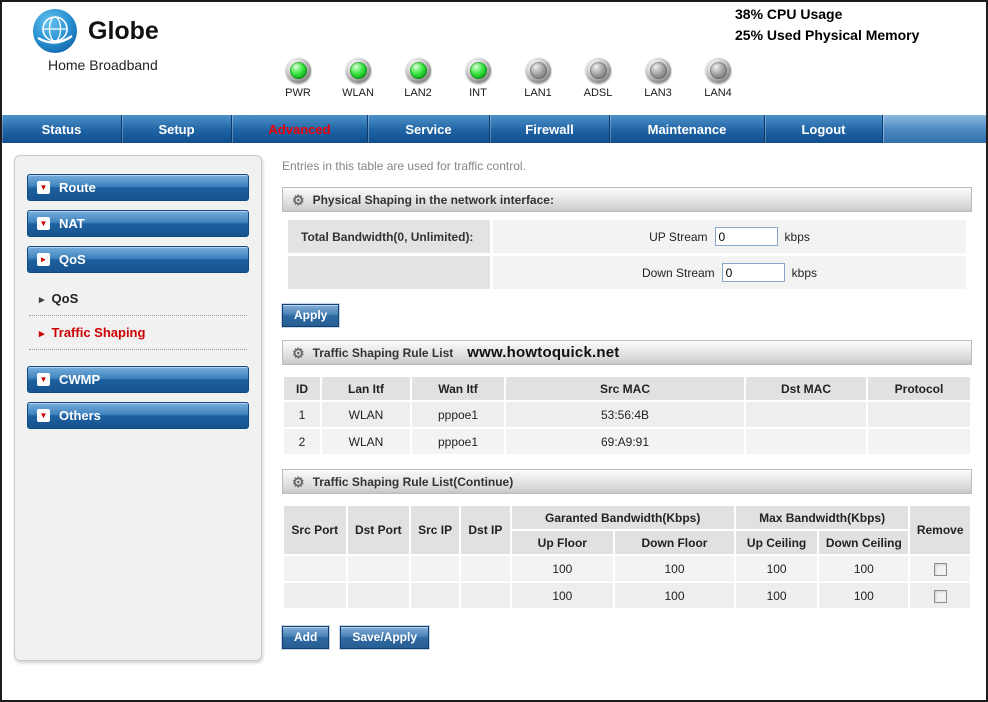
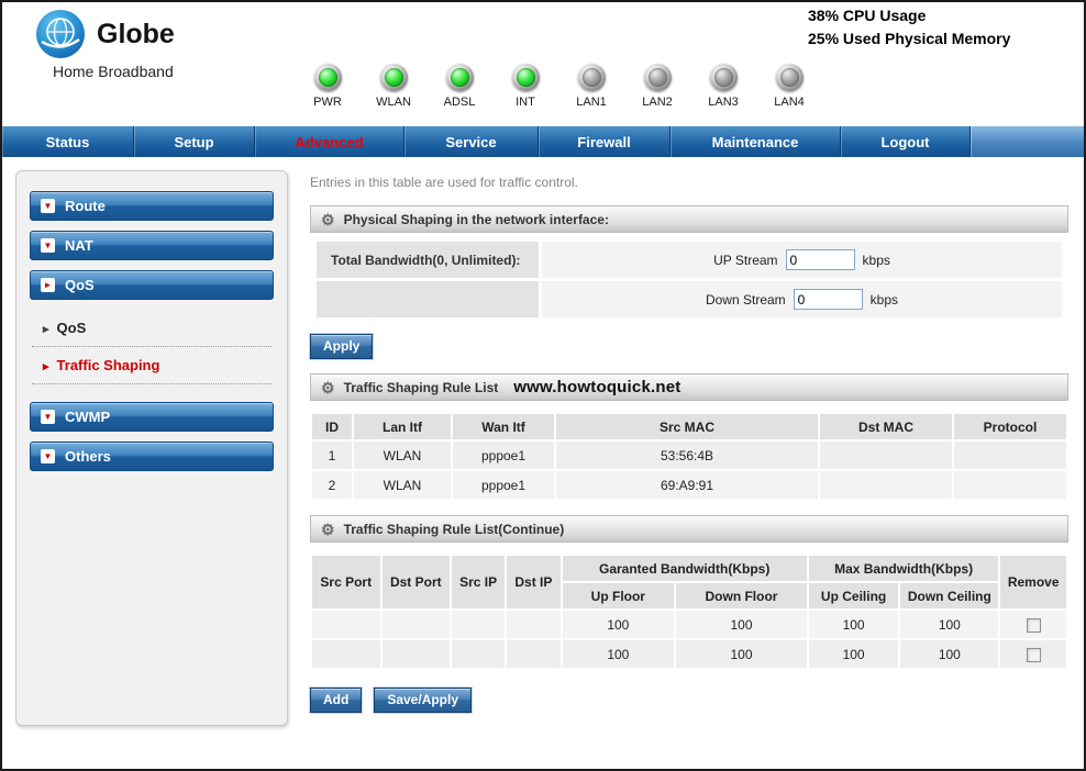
  Globe
  Home Broadband
  PWR
  WLAN
- LAN2
+ ADSL
  INT
  LAN1
- ADSL
+ LAN2
  LAN3
  LAN4
  38% CPU Usage
  25% Used Physical Memory
  Status
  Setup
  Advanced
  Service
  Firewall
  Maintenance
  Logout
  Route
  NAT
  QoS
  QoS
  Traffic Shaping
  CWMP
  Others
  Entries in this table are used for traffic control.
  Physical Shaping in the network interface:
  Total Bandwidth(0, Unlimited):
  UP Stream
  0
  kbps
  Down Stream
  0
  kbps
  Apply
  Traffic Shaping Rule List
  www.howtoquick.net
  ID	Lan Itf	Wan Itf	Src MAC	Dst MAC	Protocol
  1	WLAN	pppoe1	53:56:4B
  2	WLAN	pppoe1	69:A9:91
  Traffic Shaping Rule List(Continue)
  Src Port	Dst Port	Src IP	Dst IP	Garanted Bandwidth(Kbps)	Max Bandwidth(Kbps)	Remove
  Up Floor	Down Floor	Up Ceiling	Down Ceiling
  				100	100	100	100
  				100	100	100	100
  Add
  Save/Apply
